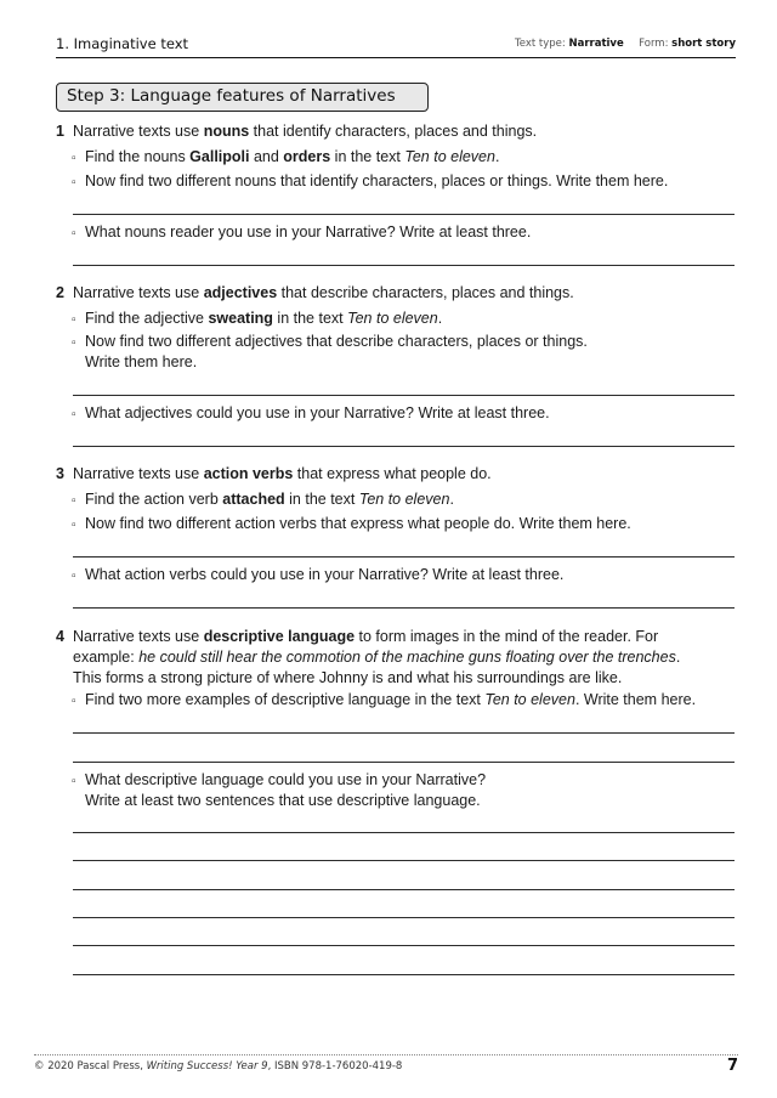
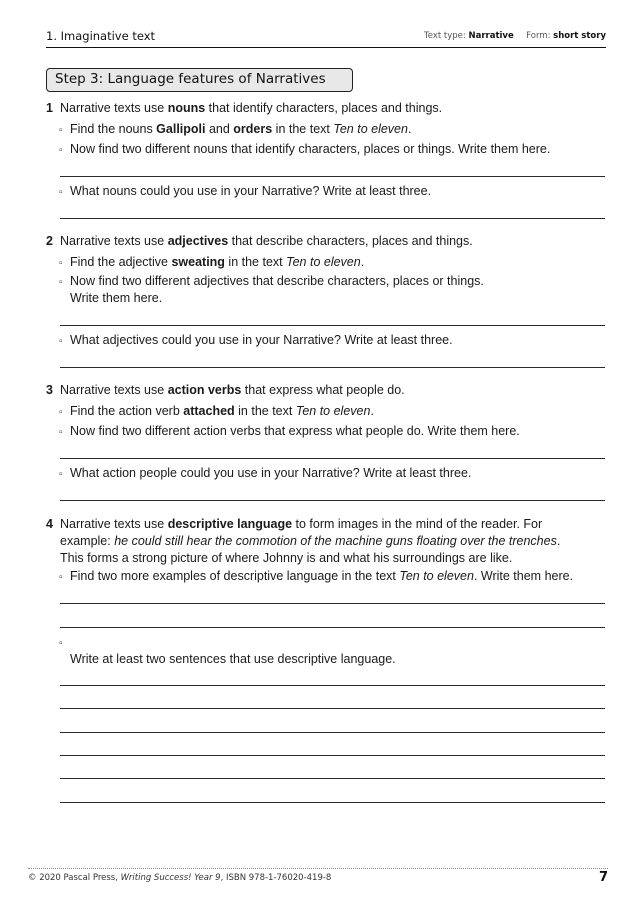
  1. Imaginative text
  Text type: Narrative Form: short story
  Step 3: Language features of Narratives
  1
  Narrative texts use nouns that identify characters, places and things.
  ▫
  Find the nouns Gallipoli and orders in the text Ten to eleven.
  ▫
  Now find two different nouns that identify characters, places or things. Write them here.
  ▫
- What nouns reader you use in your Narrative? Write at least three.
+ What nouns could you use in your Narrative? Write at least three.
  2
  Narrative texts use adjectives that describe characters, places and things.
  ▫
  Find the adjective sweating in the text Ten to eleven.
  ▫
  Now find two different adjectives that describe characters, places or things.
  Write them here.
  ▫
  What adjectives could you use in your Narrative? Write at least three.
  3
  Narrative texts use action verbs that express what people do.
  ▫
  Find the action verb attached in the text Ten to eleven.
  ▫
  Now find two different action verbs that express what people do. Write them here.
  ▫
- What action verbs could you use in your Narrative? Write at least three.
+ What action people could you use in your Narrative? Write at least three.
  4
  Narrative texts use descriptive language to form images in the mind of the reader. For
  example: he could still hear the commotion of the machine guns floating over the trenches.
  This forms a strong picture of where Johnny is and what his surroundings are like.
  ▫
  Find two more examples of descriptive language in the text Ten to eleven. Write them here.
  ▫
- What descriptive language could you use in your Narrative?
  Write at least two sentences that use descriptive language.
  © 2020 Pascal Press, Writing Success! Year 9, ISBN 978-1-76020-419-8
  7
